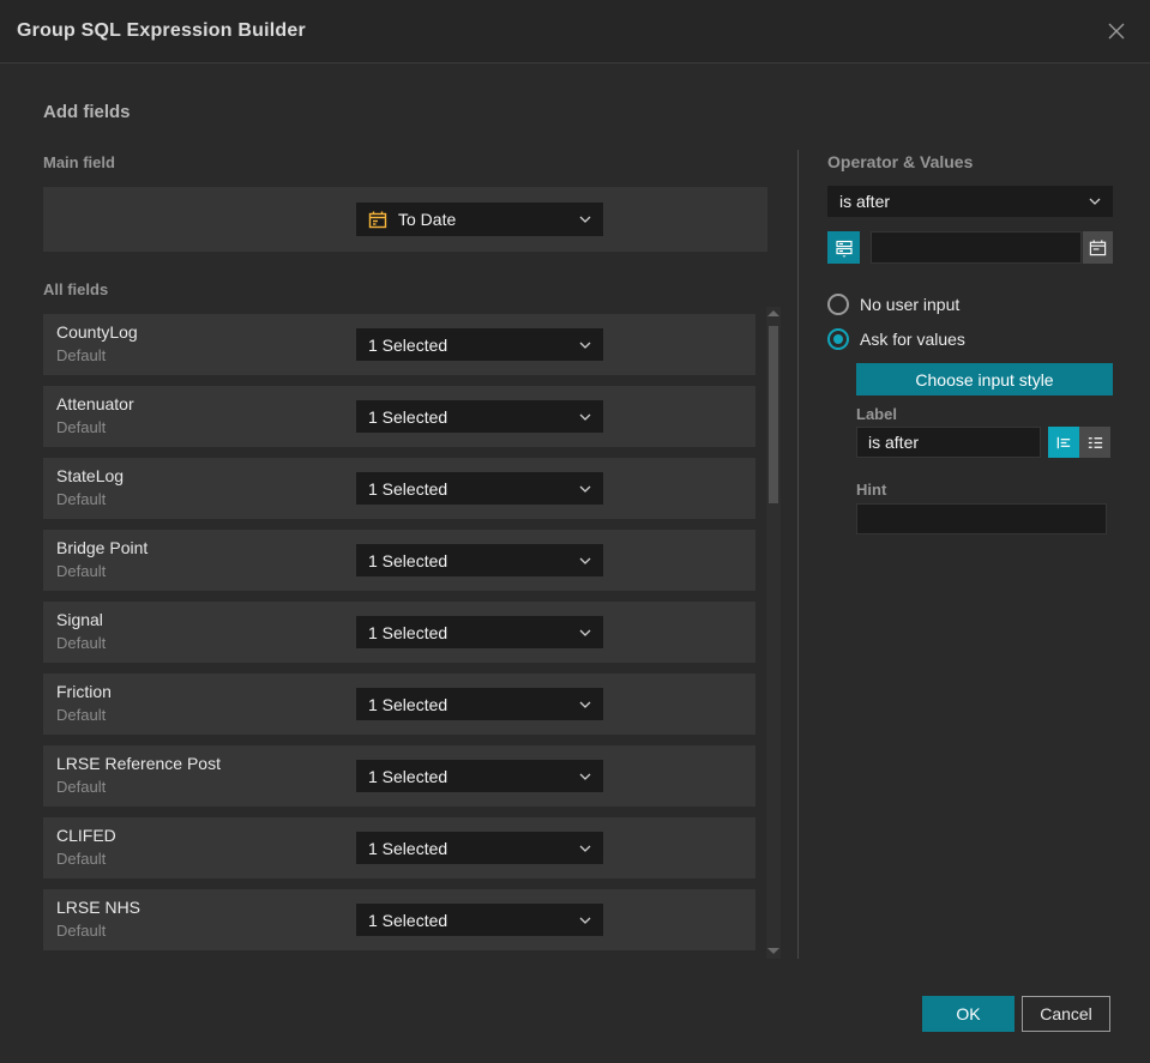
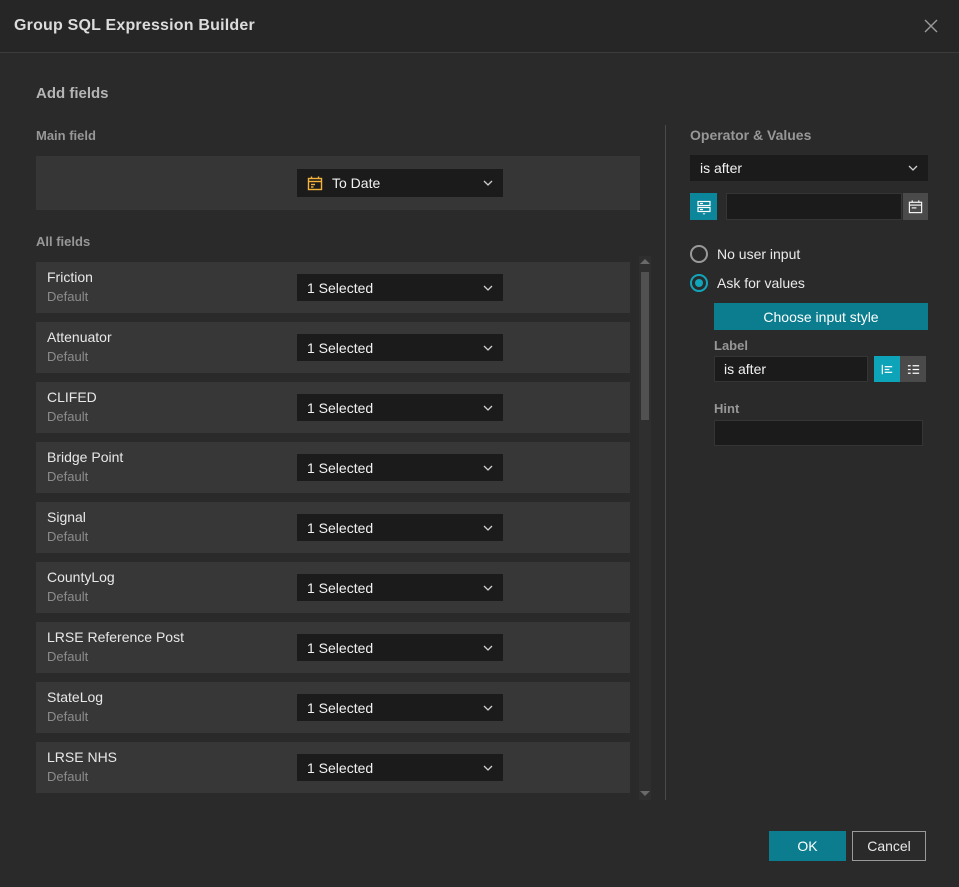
  Group SQL Expression Builder
  Add fields
  Main field
  To Date
  All fields
- CountyLog
+ Friction
  Default
  1 Selected
  Attenuator
  Default
  1 Selected
- StateLog
+ CLIFED
  Default
  1 Selected
  Bridge Point
  Default
  1 Selected
  Signal
  Default
  1 Selected
- Friction
+ CountyLog
  Default
  1 Selected
  LRSE Reference Post
  Default
  1 Selected
- CLIFED
+ StateLog
  Default
  1 Selected
  LRSE NHS
  Default
  1 Selected
  Operator & Values
  is after
  No user input
  Ask for values
  Choose input style
  Label
  is after
  Hint
  OK
  Cancel
